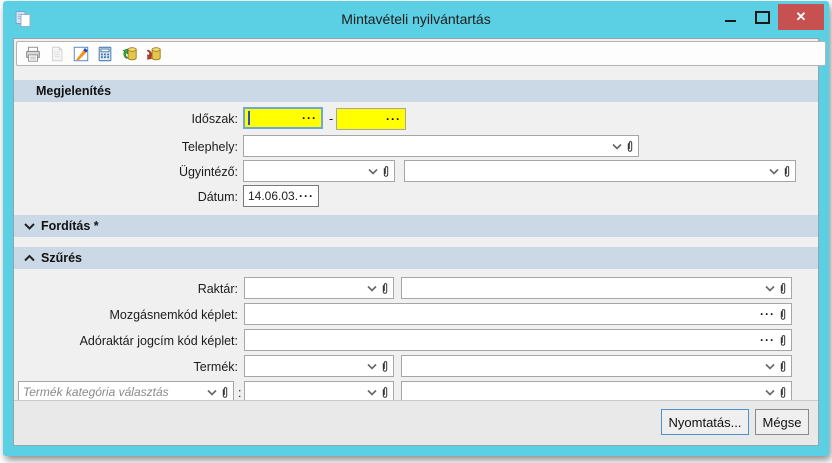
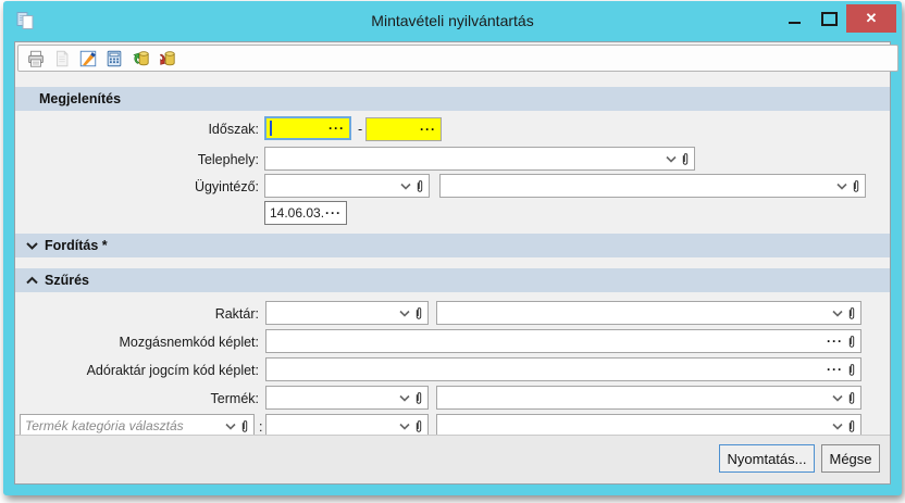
  Mintavételi nyilvántartás
  ✕
  Megjelenítés
  Időszak:
  ···
  -
  ···
  Telephely:
  Ügyintéző:
- Dátum:
  14.06.03.
  ···
  Fordítás *
  Szűrés
  Raktár:
  Mozgásnemkód képlet:
  ···
  Adóraktár jogcím kód képlet:
  ···
  Termék:
  Termék kategória választás
  :
  Nyomtatás...
  Mégse
